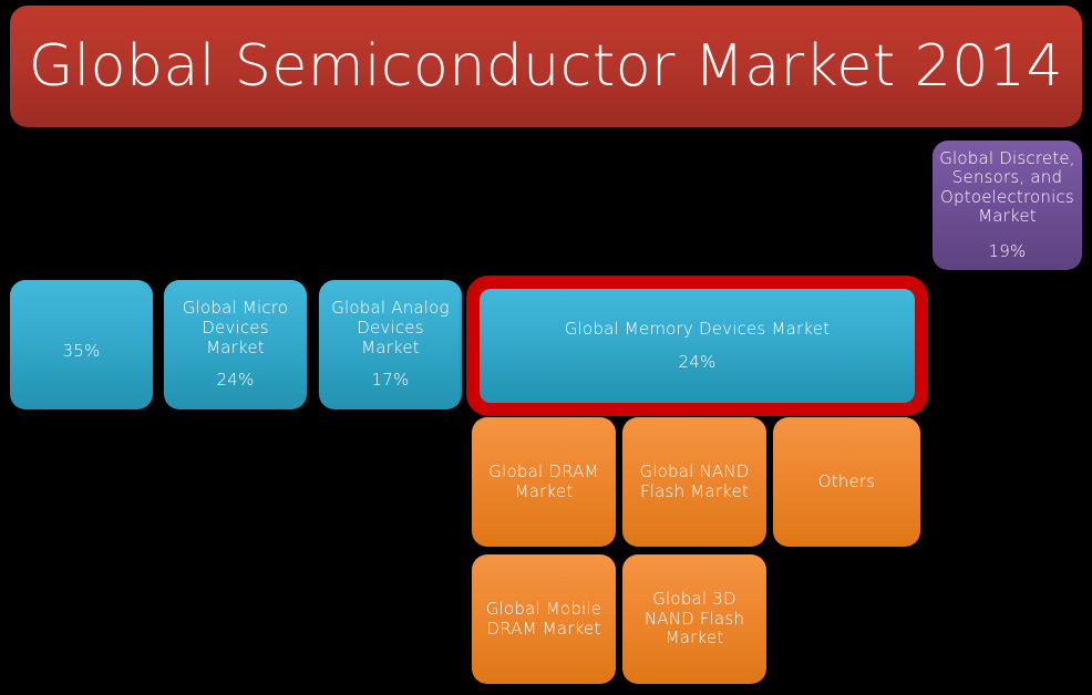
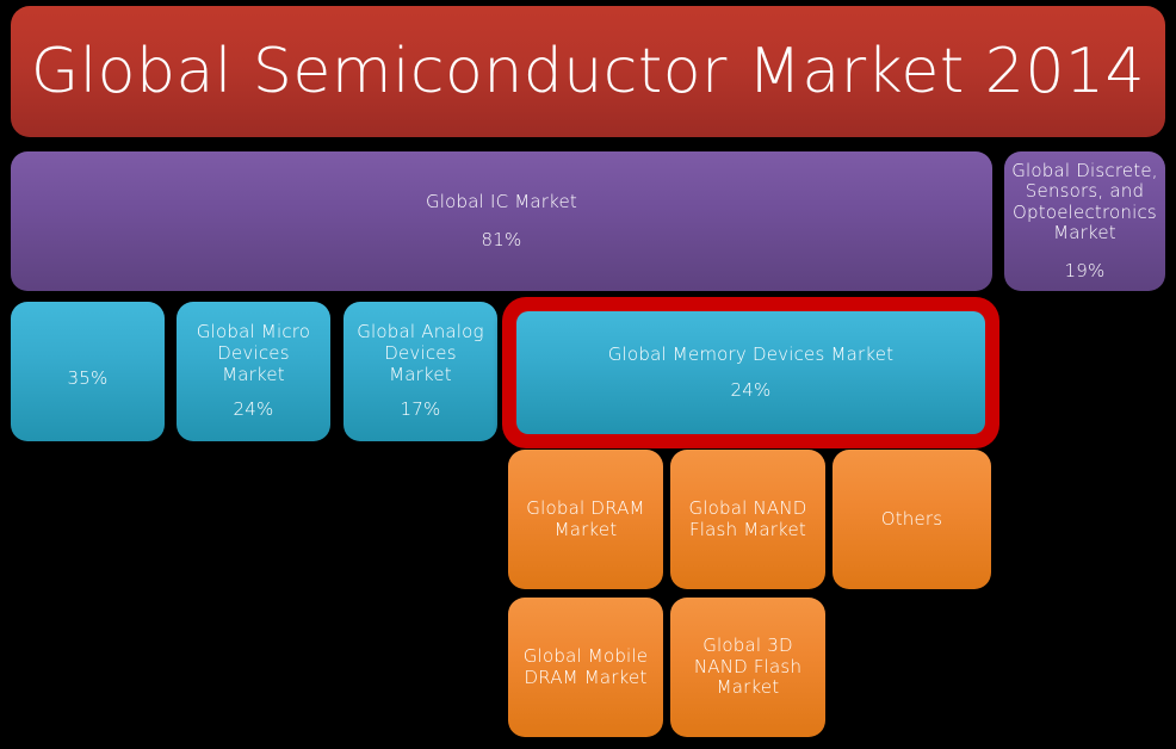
  Global Semiconductor Market 2014
+ Global IC Market
+ 81%
  Global Discrete, Sensors, and Optoelectronics Market
  19%
  35%
  Global Micro Devices Market
  24%
  Global Analog Devices Market
  17%
  Global Memory Devices Market
  24%
  Global DRAM Market
  Global NAND Flash Market
  Others
  Global Mobile DRAM Market
  Global 3D NAND Flash Market
